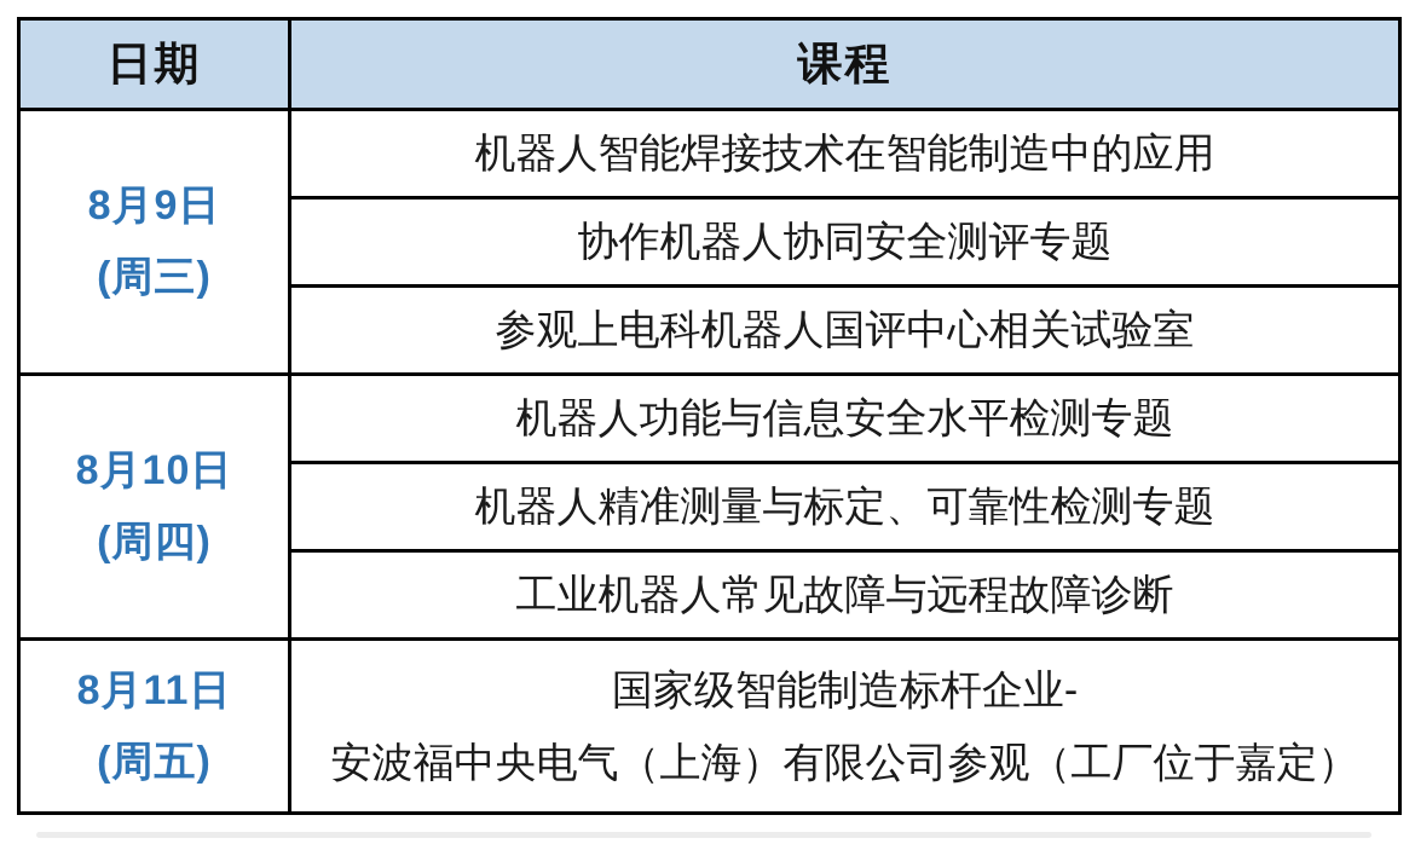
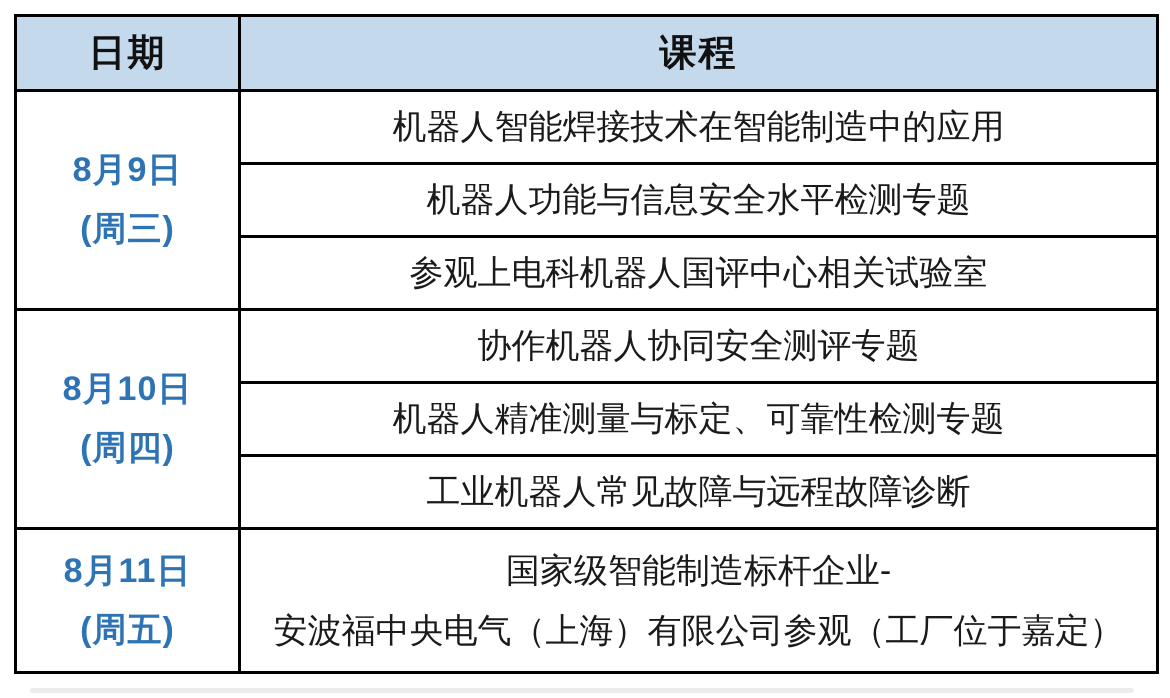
  日期	课程
  8月9日 (周三)	机器人智能焊接技术在智能制造中的应用
- 协作机器人协同安全测评专题
+ 机器人功能与信息安全水平检测专题
  参观上电科机器人国评中心相关试验室
- 8月10日 (周四)	机器人功能与信息安全水平检测专题
+ 8月10日 (周四)	协作机器人协同安全测评专题
  机器人精准测量与标定、可靠性检测专题
  工业机器人常见故障与远程故障诊断
  8月11日 (周五)	国家级智能制造标杆企业- 安波福中央电气（上海）有限公司参观（工厂位于嘉定）
